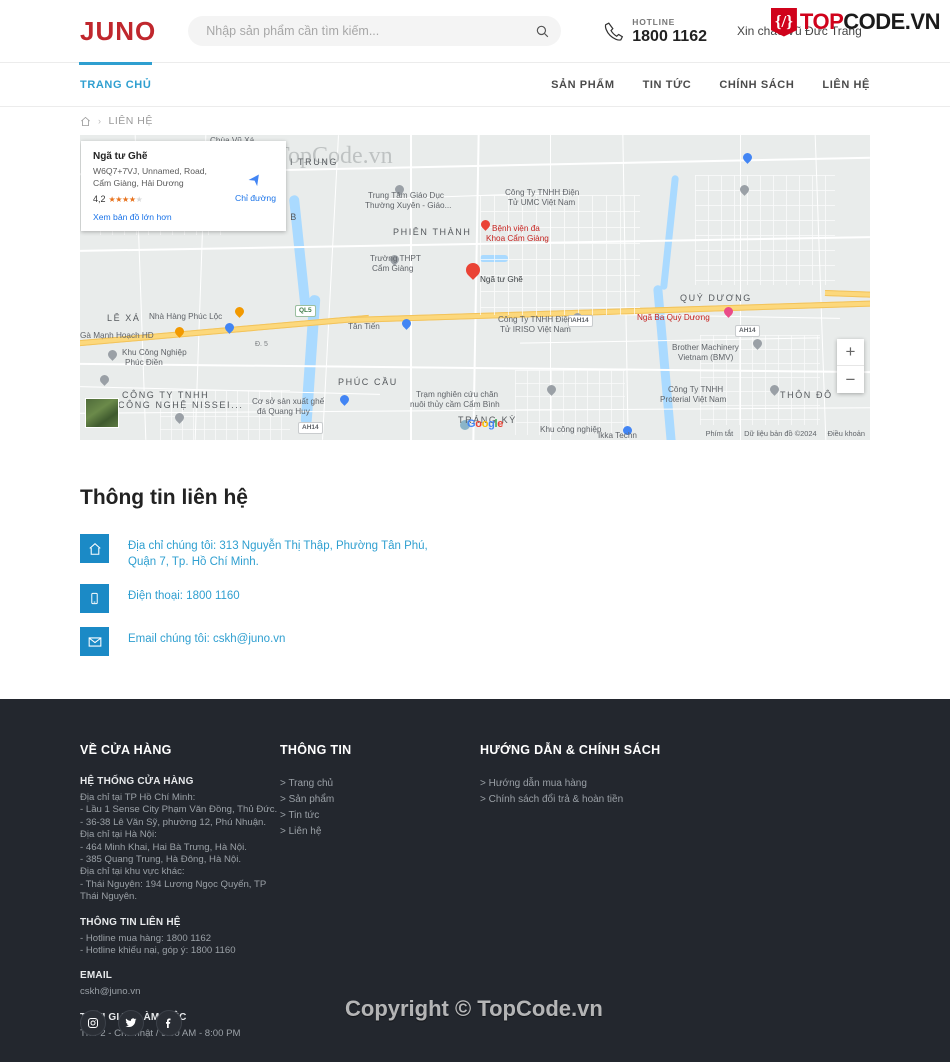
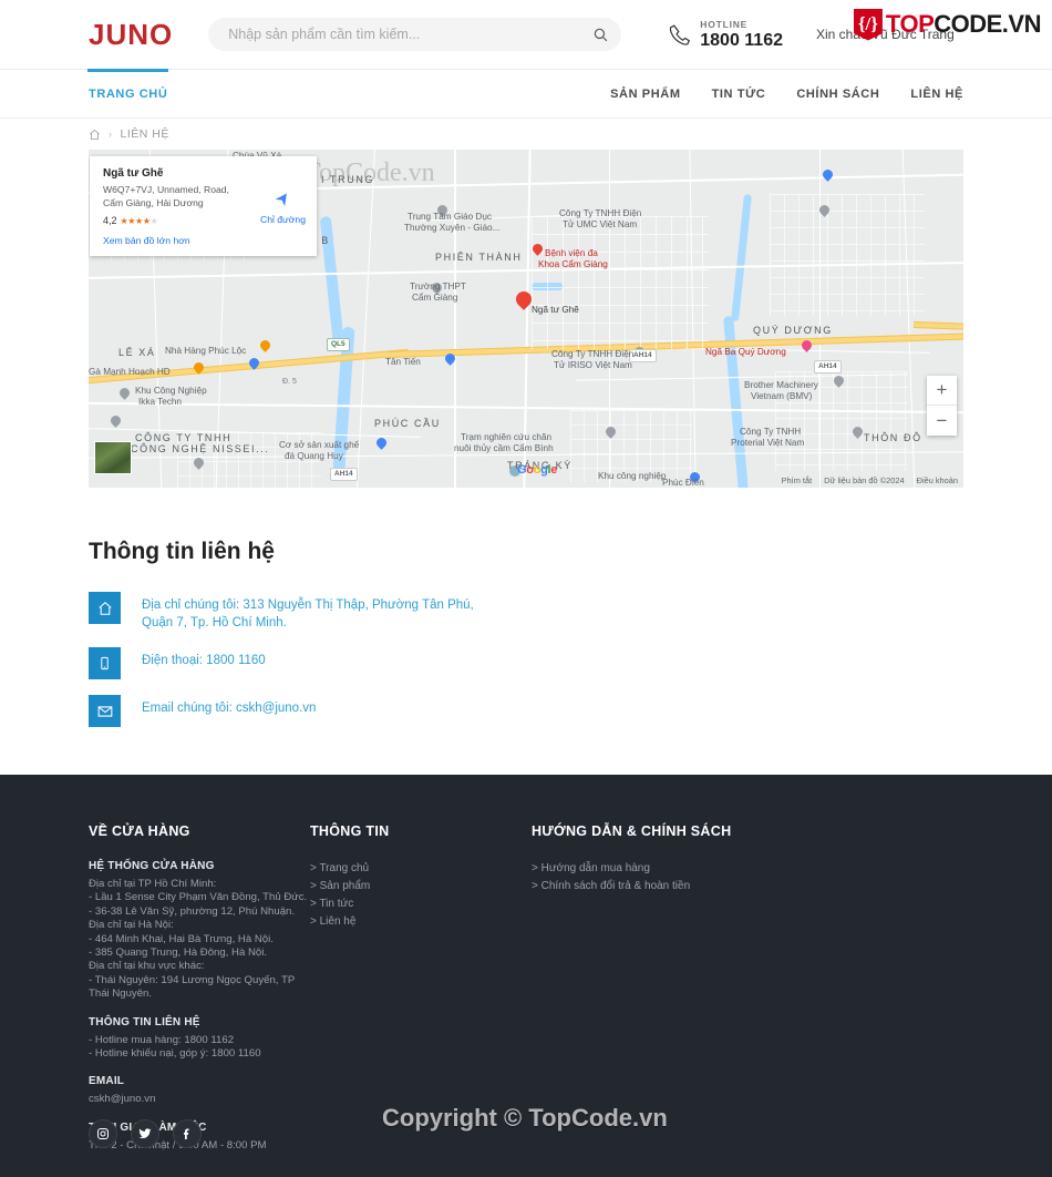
  JUNO
  Nhập sản phẩm cần tìm kiếm...
  HOTLINE
  1800 1162
  Xin chũ Đức Trang
  {/}
  TOPCODE.VN
  TRANG CHỦ
  SẢN PHẨM
  TIN TỨC
  CHÍNH SÁCH
  LIÊN HỆ
  ›
  LIÊN HỆ
  I TRUNG
  Trung Tâm Giáo Dục
  Thường Xuyên - Giáo...
  PHIÊN THÀNH
  Công Ty TNHH Điện
  Tử UMC Việt Nam
  Bệnh viện đa
  Khoa Cẩm Giàng
  Trường THPT
  Cẩm Giàng
  Ngã tư Ghẽ
  QUÝ DƯƠNG
  Ngã Ba Quý Dương
  Tân Tiến
  LÊ XÁ
  Nhà Hàng Phúc Lộc
  Gà Mạnh Hoạch HD
  Khu Công Nghiệp
- Phúc Điền
+ Ikka Techn
  Công Ty TNHH Điện
  Tử IRISO Việt Nam
  Brother Machinery
  Vietnam (BMV)
  PHÚC CẦU
  CÔNG TY TNHH
  CÔNG NGHỆ NISSEI...
  Cơ sở sản xuất ghế
  đá Quang Huy
  Trạm nghiên cứu chăn
  nuôi thủy cầm Cẩm Bình
  TRÁNG KỲ
  Công Ty TNHH
  Proterial Việt Nam
  THÔN ĐÔ
  Khu công nghiệp
- Ikka Techn
+ Phúc Điền
  Ngã tư Ghẽ
  W6Q7+7VJ, Unnamed, Road, Cẩm Giàng, Hải Dương
  4,2
  ★★★★★
  Xem bản đồ lớn hơn
  Chỉ đường
  opCode.vn
  Google
  +
  −
  Phím tắt
  Dữ liệu bản đồ ©2024
  Điều khoản
  Thông tin liên hệ
  Địa chỉ chúng tôi: 313 Nguyễn Thị Thập, Phường Tân Phú, Quận 7, Tp. Hồ Chí Minh.
  Điện thoại: 1800 1160
  Email chúng tôi: cskh@juno.vn
  VỀ CỬA HÀNG
  HỆ THỐNG CỬA HÀNG
  Địa chỉ tại TP Hồ Chí Minh:
  - Lầu 1 Sense City Phạm Văn Đồng, Thủ Đức.
  - 36-38 Lê Văn Sỹ, phường 12, Phú Nhuận.
  Địa chỉ tại Hà Nội:
  - 464 Minh Khai, Hai Bà Trưng, Hà Nội.
  - 385 Quang Trung, Hà Đông, Hà Nội.
  Địa chỉ tại khu vực khác:
  - Thái Nguyên: 194 Lương Ngọc Quyến, TP
  Thái Nguyên.
  THÔNG TIN LIÊN HỆ
  - Hotline mua hàng: 1800 1162
  - Hotline khiếu nại, góp ý: 1800 1160
  EMAIL
  cskh@juno.vn
  THÔNG TIN
  > Trang chủ
  > Sản phẩm
  > Tin tức
  > Liên hệ
  HƯỚNG DẪN & CHÍNH SÁCH
  > Hướng dẫn mua hàng
  > Chính sách đổi trả & hoàn tiền
  Copyright © TopCode.vn
